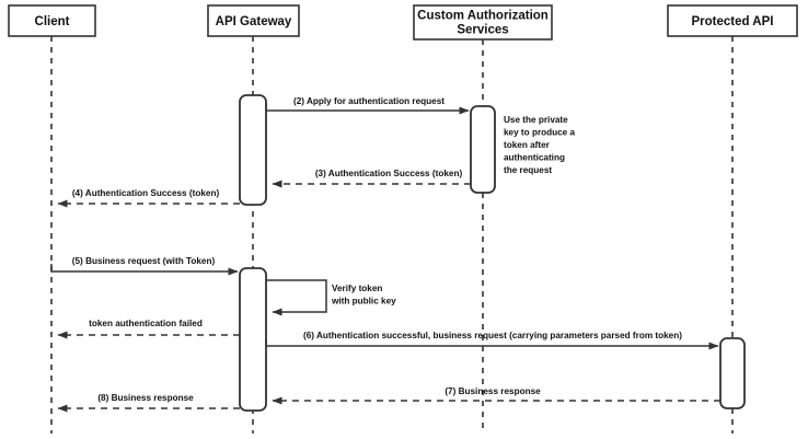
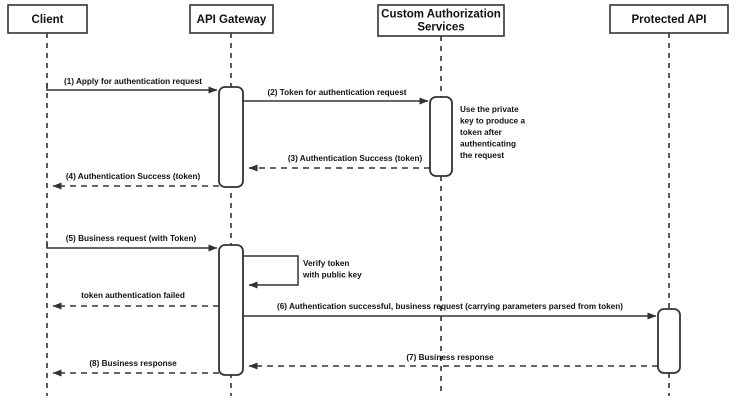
  Client
  API Gateway
  Custom Authorization
  Services
  Protected API
+ (1) Apply for authentication request
- (2) Apply for authentication request
+ (2) Token for authentication request
  Use the private
  key to produce a
  token after
  authenticating
  the request
  (3) Authentication Success (token)
  (4) Authentication Success (token)
  (5) Business request (with Token)
  Verify token
  with public key
  token authentication failed
  (6) Authentication successful, business request (carrying parameters parsed from token)
  (7) Business response
  (8) Business response
